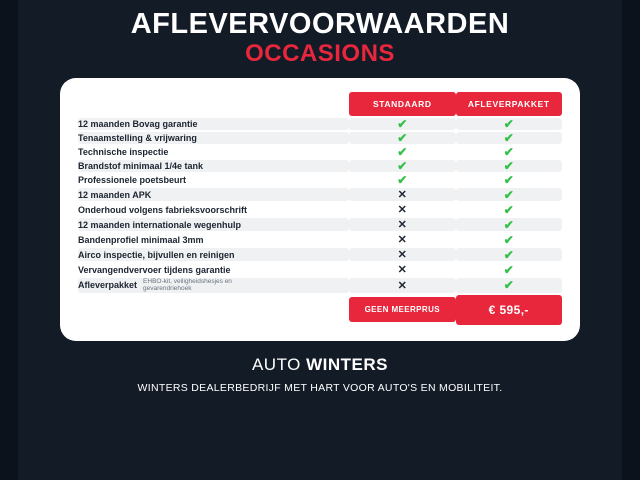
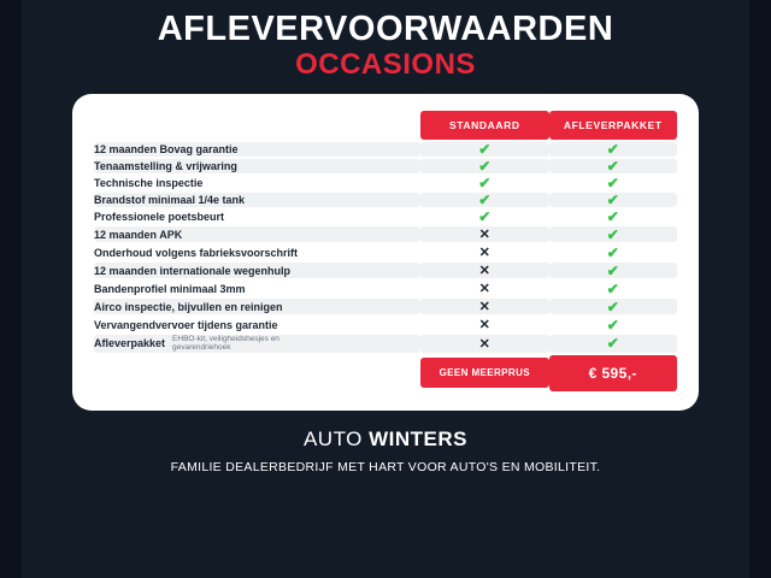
  AFLEVERVOORWAARDEN
  OCCASIONS
  	STANDAARD	AFLEVERPAKKET
  12 maanden Bovag garantie	✔	✔
  Tenaamstelling & vrijwaring	✔	✔
  Technische inspectie	✔	✔
  Brandstof minimaal 1/4e tank	✔	✔
  Professionele poetsbeurt	✔	✔
  12 maanden APK	✕	✔
  Onderhoud volgens fabrieksvoorschrift	✕	✔
  12 maanden internationale wegenhulp	✕	✔
  Bandenprofiel minimaal 3mm	✕	✔
  Airco inspectie, bijvullen en reinigen	✕	✔
  Vervangendvervoer tijdens garantie	✕	✔
  	GEEN MEERPRUS	€ 595,-
  AUTO WINTERS
- WINTERS DEALERBEDRIJF MET HART VOOR AUTO'S EN MOBILITEIT.
+ FAMILIE DEALERBEDRIJF MET HART VOOR AUTO'S EN MOBILITEIT.
